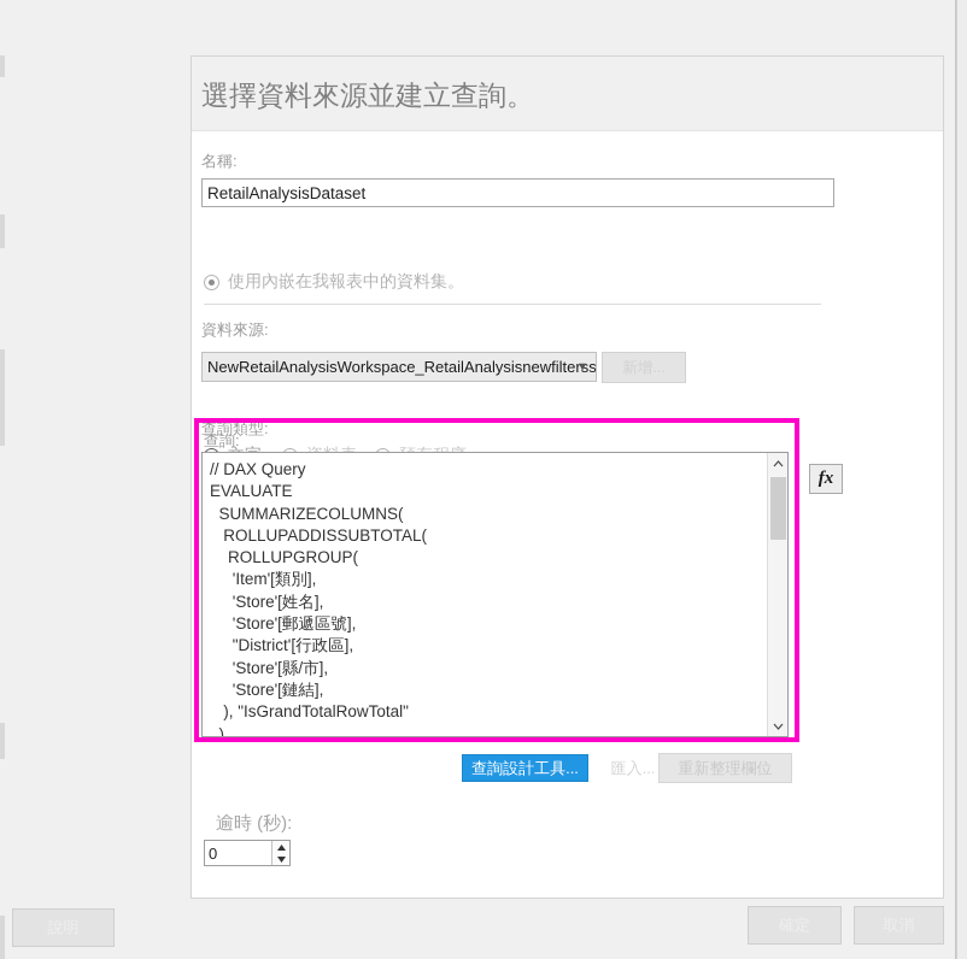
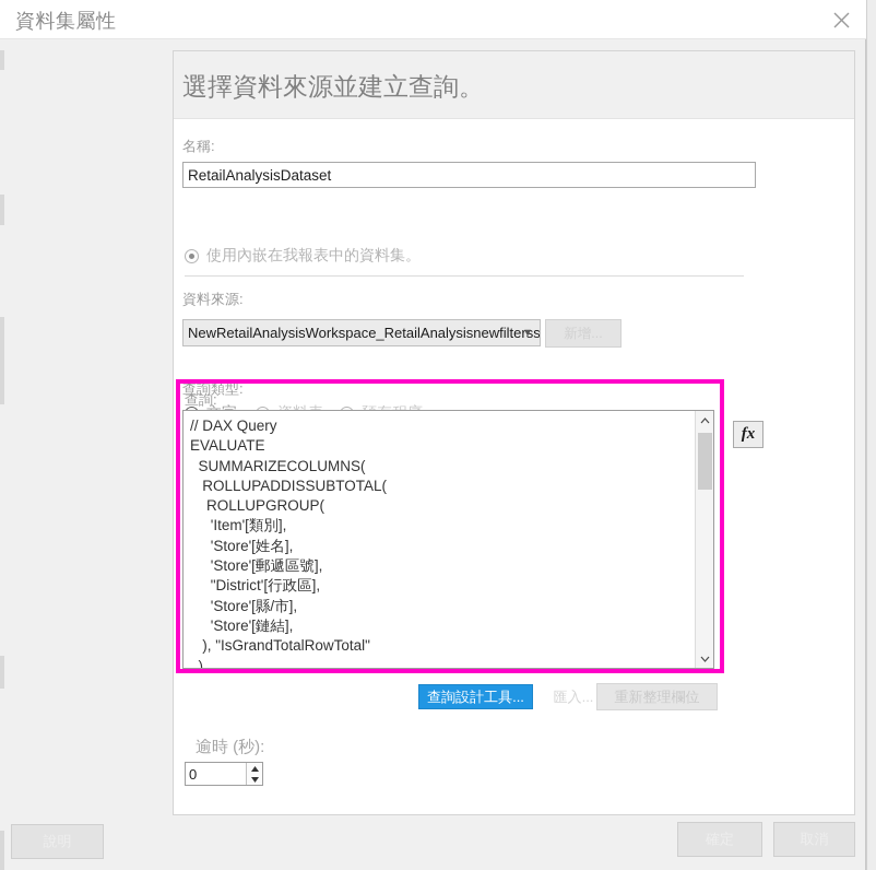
+ 資料集屬性
  選擇資料來源並建立查詢。
  名稱:
  RetailAnalysisDataset
  使用內嵌在我報表中的資料集。
  資料來源:
  NewRetailAnalysisWorkspace_RetailAnalysisnewfilterss
  ▼
  查詢類型:
  查詢:
  // DAX Query
  EVALUATE
  SUMMARIZECOLUMNS(
  ROLLUPADDISSUBTOTAL(
  ROLLUPGROUP(
  'Item'[類別],
  'Store'[姓名],
  'Store'[郵遞區號],
  "District'[行政區],
  'Store'[縣/市],
  'Store'[鏈結],
  ), "IsGrandTotalRowTotal"
  ),
  fx
  查詢設計工具...
  匯入...
  重新整理欄位
  逾時 (秒):
  0
